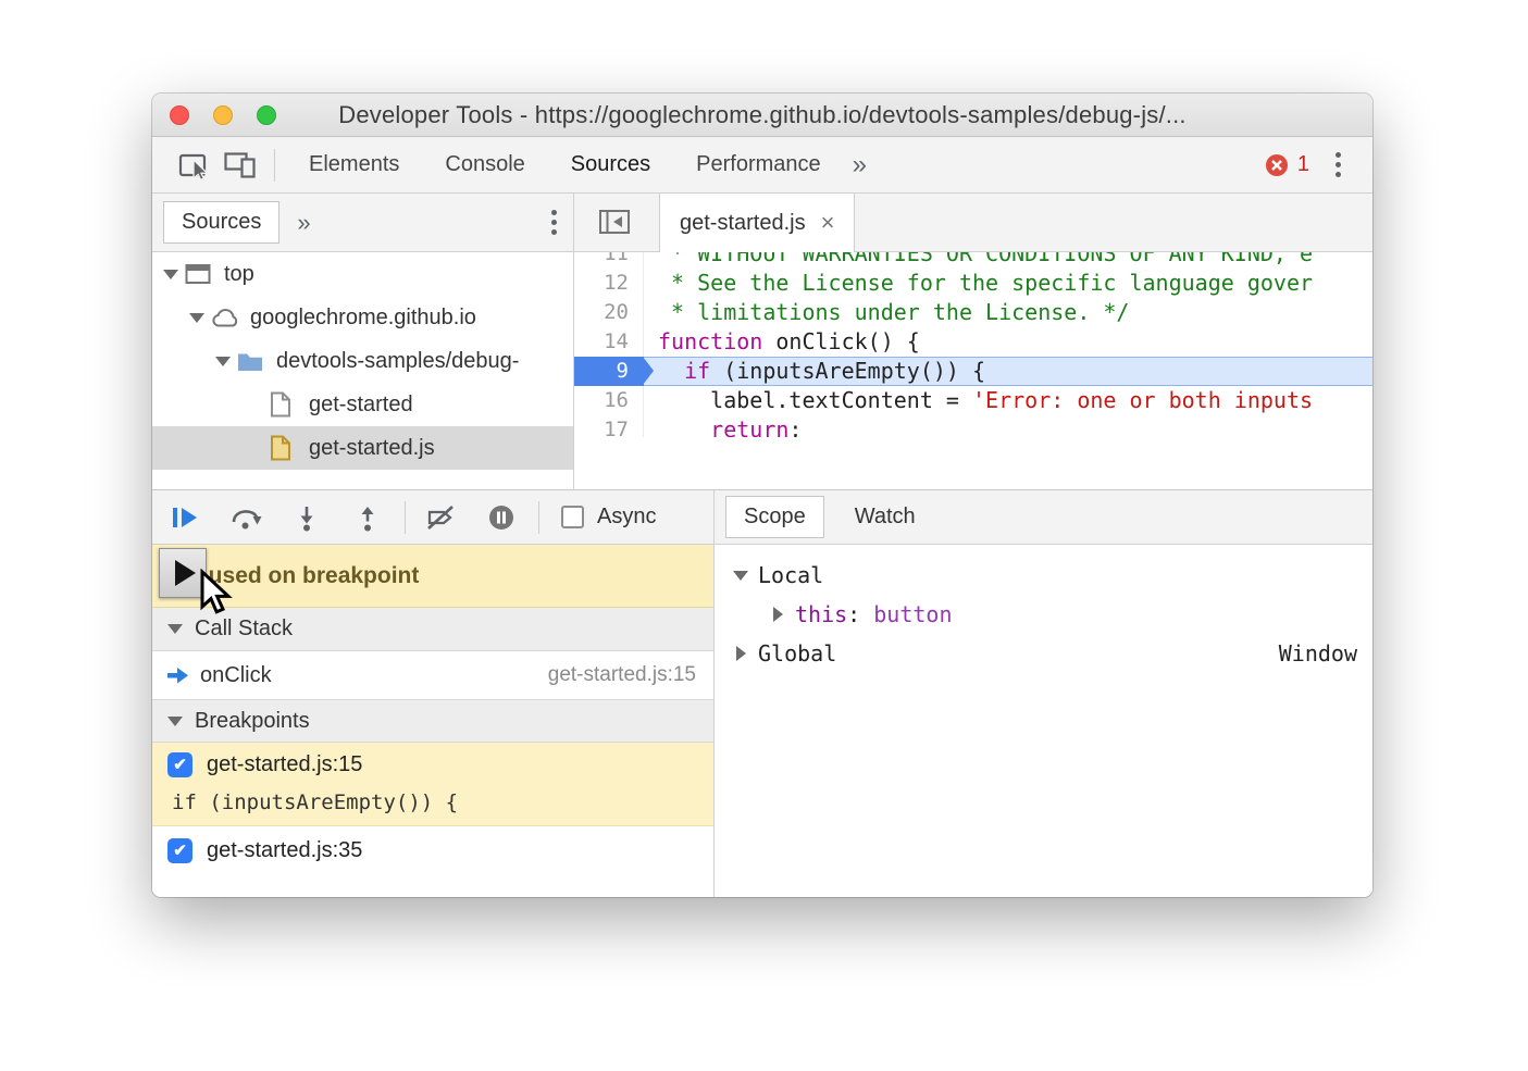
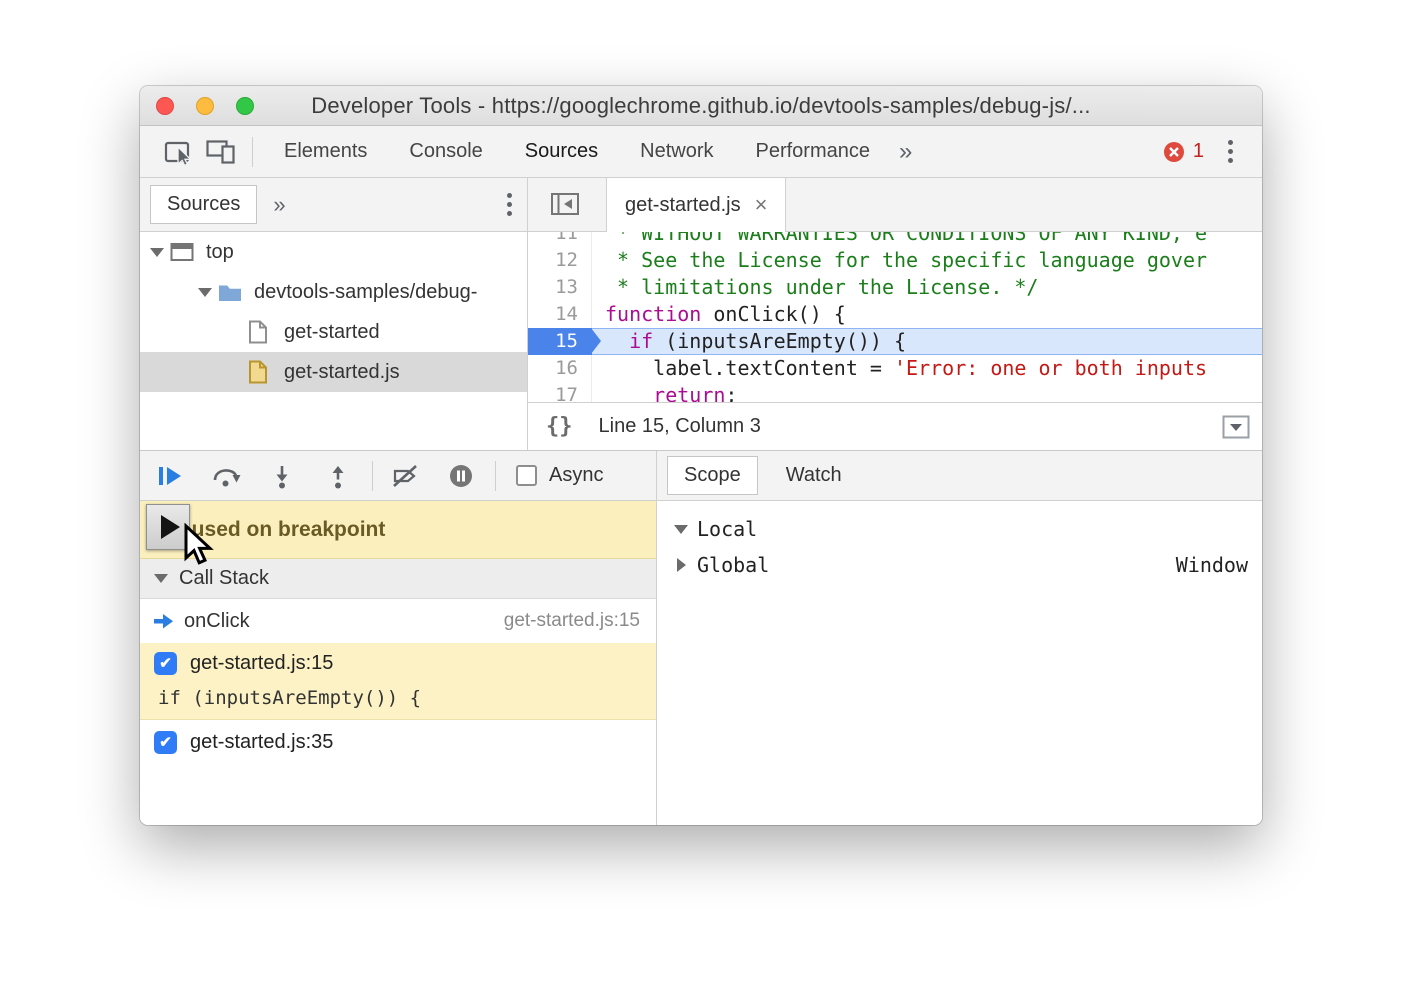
  Developer Tools - https://googlechrome.github.io/devtools-samples/debug-js/...
  Elements
  Console
  Sources
+ Network
  Performance
  »
  1
  Sources
  »
  top
- googlechrome.github.io
  devtools-samples/debug-
  get-started
  get-started.js
  get-started.js
  ×
  11
  * WITHOUT WARRANTIES OR CONDITIONS OF ANY KIND, e
  12
  * See the License for the specific language gover
- 20
+ 13
  * limitations under the License. */
  14
  function onClick() {
- 9
+ 15
  if (inputsAreEmpty()) {
  16
  label.textContent = 'Error: one or both inputs
  17
  return;
+ {}
+ Line 15, Column 3
  Async
  used on breakpoint
  Call Stack
  onClick
  get-started.js:15
- Breakpoints
  get-started.js:15
  if (inputsAreEmpty()) {
  get-started.js:35
  Scope
  Watch
  Local
- this
- :
- button
  Global
  Window
